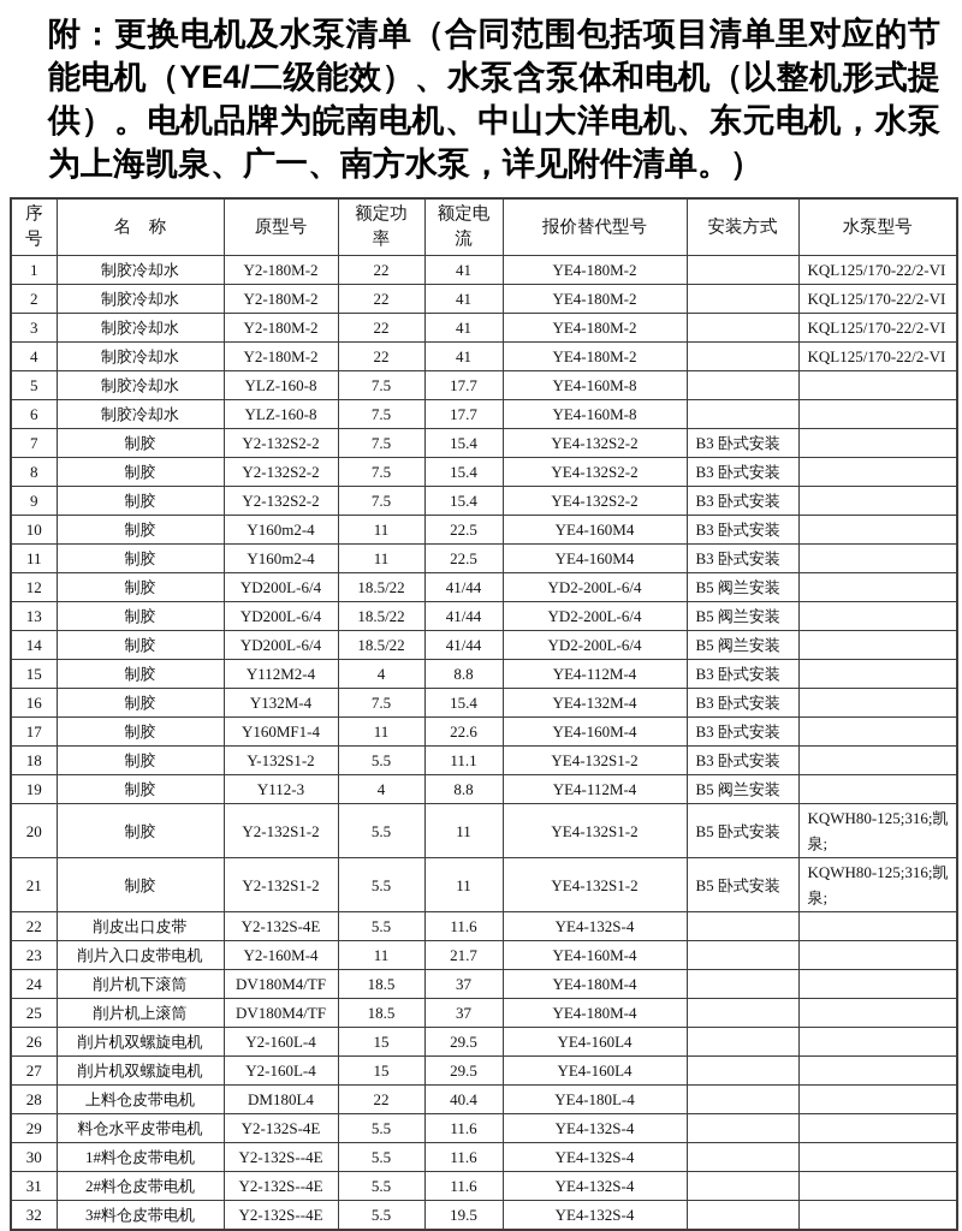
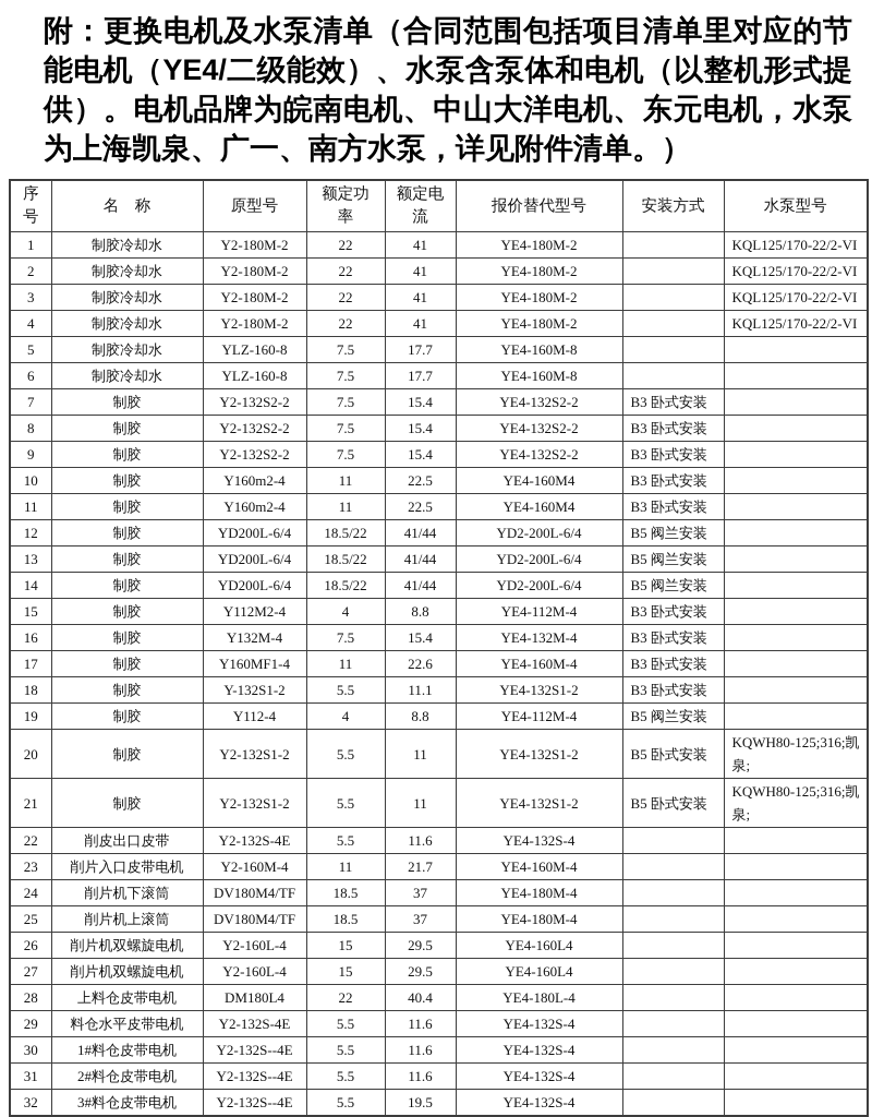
  附：更换电机及水泵清单（合同范围包括项目清单里对应的节能电机（YE4/二级能效）、水泵含泵体和电机（以整机形式提供）。电机品牌为皖南电机、中山大洋电机、东元电机，水泵为上海凯泉、广一、南方水泵，详见附件清单。）
  序 号	名 称	原型号	额定功 率	额定电 流	报价替代型号	安装方式	水泵型号
  1	制胶冷却水	Y2-180M-2	22	41	YE4-180M-2		KQL125/170-22/2-VI
  2	制胶冷却水	Y2-180M-2	22	41	YE4-180M-2		KQL125/170-22/2-VI
  3	制胶冷却水	Y2-180M-2	22	41	YE4-180M-2		KQL125/170-22/2-VI
  4	制胶冷却水	Y2-180M-2	22	41	YE4-180M-2		KQL125/170-22/2-VI
  5	制胶冷却水	YLZ-160-8	7.5	17.7	YE4-160M-8
  6	制胶冷却水	YLZ-160-8	7.5	17.7	YE4-160M-8
  7	制胶	Y2-132S2-2	7.5	15.4	YE4-132S2-2	B3 卧式安装
  8	制胶	Y2-132S2-2	7.5	15.4	YE4-132S2-2	B3 卧式安装
  9	制胶	Y2-132S2-2	7.5	15.4	YE4-132S2-2	B3 卧式安装
  10	制胶	Y160m2-4	11	22.5	YE4-160M4	B3 卧式安装
  11	制胶	Y160m2-4	11	22.5	YE4-160M4	B3 卧式安装
  12	制胶	YD200L-6/4	18.5/22	41/44	YD2-200L-6/4	B5 阀兰安装
  13	制胶	YD200L-6/4	18.5/22	41/44	YD2-200L-6/4	B5 阀兰安装
  14	制胶	YD200L-6/4	18.5/22	41/44	YD2-200L-6/4	B5 阀兰安装
  15	制胶	Y112M2-4	4	8.8	YE4-112M-4	B3 卧式安装
  16	制胶	Y132M-4	7.5	15.4	YE4-132M-4	B3 卧式安装
  17	制胶	Y160MF1-4	11	22.6	YE4-160M-4	B3 卧式安装
  18	制胶	Y-132S1-2	5.5	11.1	YE4-132S1-2	B3 卧式安装
- 19	制胶	Y112-3	4	8.8	YE4-112M-4	B5 阀兰安装
+ 19	制胶	Y112-4	4	8.8	YE4-112M-4	B5 阀兰安装
  20	制胶	Y2-132S1-2	5.5	11	YE4-132S1-2	B5 卧式安装	KQWH80-125;316;凯泉;
  21	制胶	Y2-132S1-2	5.5	11	YE4-132S1-2	B5 卧式安装	KQWH80-125;316;凯泉;
  22	削皮出口皮带	Y2-132S-4E	5.5	11.6	YE4-132S-4
  23	削片入口皮带电机	Y2-160M-4	11	21.7	YE4-160M-4
  24	削片机下滚筒	DV180M4/TF	18.5	37	YE4-180M-4
  25	削片机上滚筒	DV180M4/TF	18.5	37	YE4-180M-4
  26	削片机双螺旋电机	Y2-160L-4	15	29.5	YE4-160L4
  27	削片机双螺旋电机	Y2-160L-4	15	29.5	YE4-160L4
  28	上料仓皮带电机	DM180L4	22	40.4	YE4-180L-4
  29	料仓水平皮带电机	Y2-132S-4E	5.5	11.6	YE4-132S-4
  30	1#料仓皮带电机	Y2-132S--4E	5.5	11.6	YE4-132S-4
  31	2#料仓皮带电机	Y2-132S--4E	5.5	11.6	YE4-132S-4
  32	3#料仓皮带电机	Y2-132S--4E	5.5	19.5	YE4-132S-4
